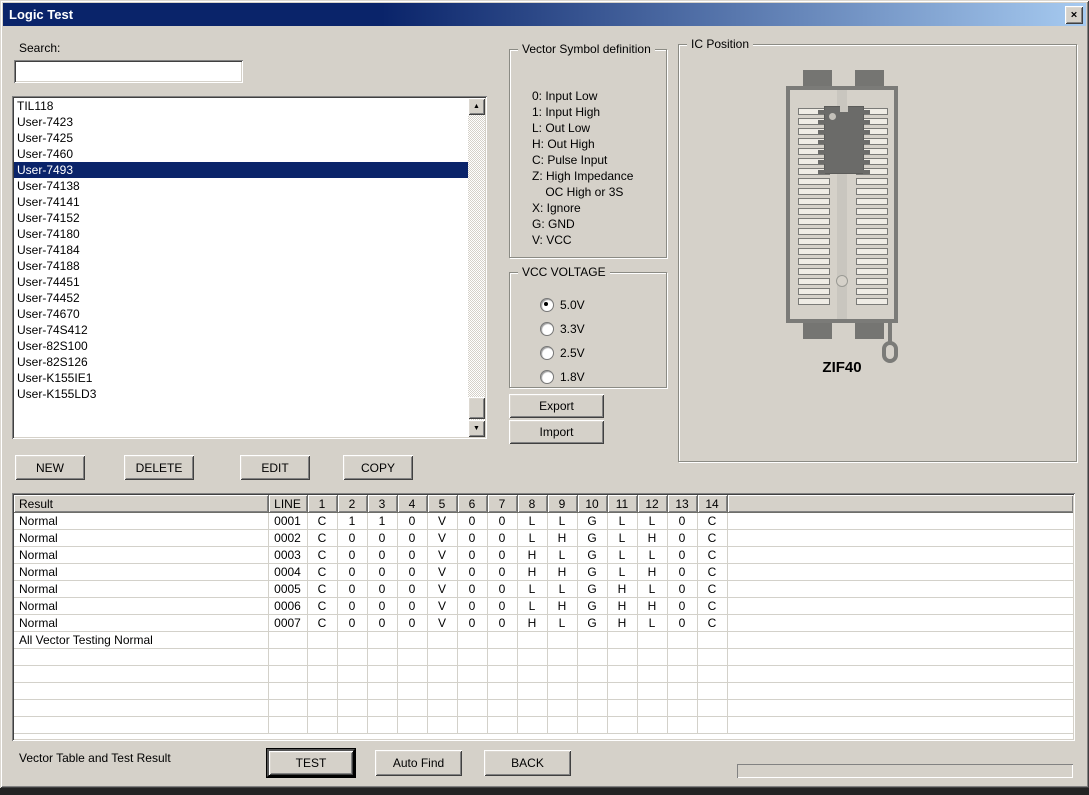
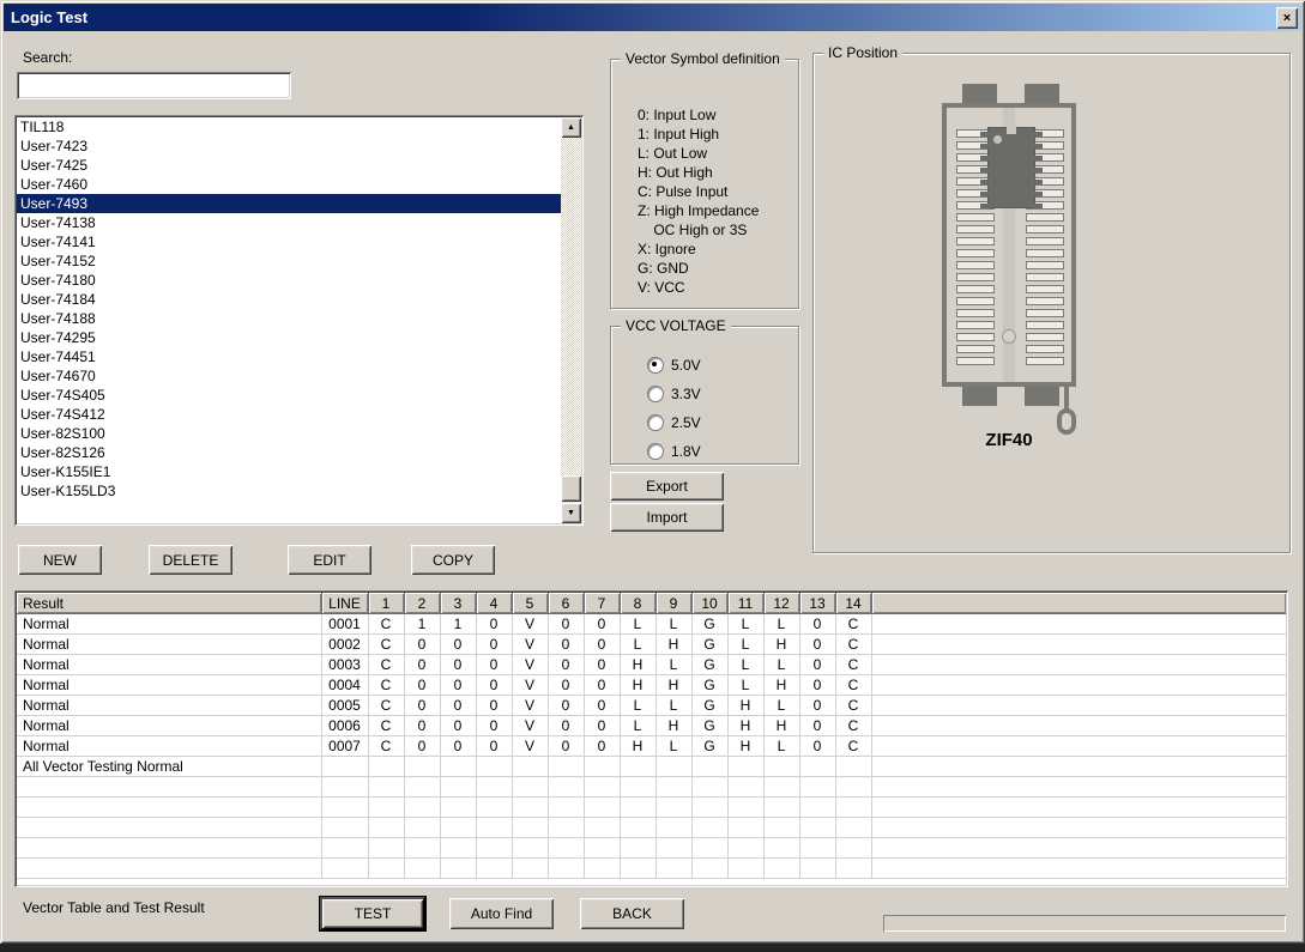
  Logic Test
  Search:
  TIL118
  User-7423
  User-7425
  User-7460
  User-7493
  User-74138
  User-74141
  User-74152
  User-74180
  User-74184
  User-74188
+ User-74295
  User-74451
- User-74452
  User-74670
+ User-74S405
  User-74S412
  User-82S100
  User-82S126
  User-K155IE1
  User-K155LD3
  NEW
  DELETE
  EDIT
  COPY
  Vector Symbol definition
  0: Input Low
  1: Input High
  L: Out Low
  H: Out High
  C: Pulse Input
  Z: High Impedance
  OC High or 3S
  X: Ignore
  G: GND
  V: VCC
  VCC VOLTAGE
  5.0V
  3.3V
  2.5V
  1.8V
  Export
  Import
  IC Position
  ZIF40
  Result	LINE	1	2	3	4	5	6	7	8	9	10	11	12	13	14
  Normal	0001	C	1	1	0	V	0	0	L	L	G	L	L	0	C
  Normal	0002	C	0	0	0	V	0	0	L	H	G	L	H	0	C
  Normal	0003	C	0	0	0	V	0	0	H	L	G	L	L	0	C
  Normal	0004	C	0	0	0	V	0	0	H	H	G	L	H	0	C
  Normal	0005	C	0	0	0	V	0	0	L	L	G	H	L	0	C
  Normal	0006	C	0	0	0	V	0	0	L	H	G	H	H	0	C
  Normal	0007	C	0	0	0	V	0	0	H	L	G	H	L	0	C
  All Vector Testing Normal
  Vector Table and Test Result
  TEST
  Auto Find
  BACK
